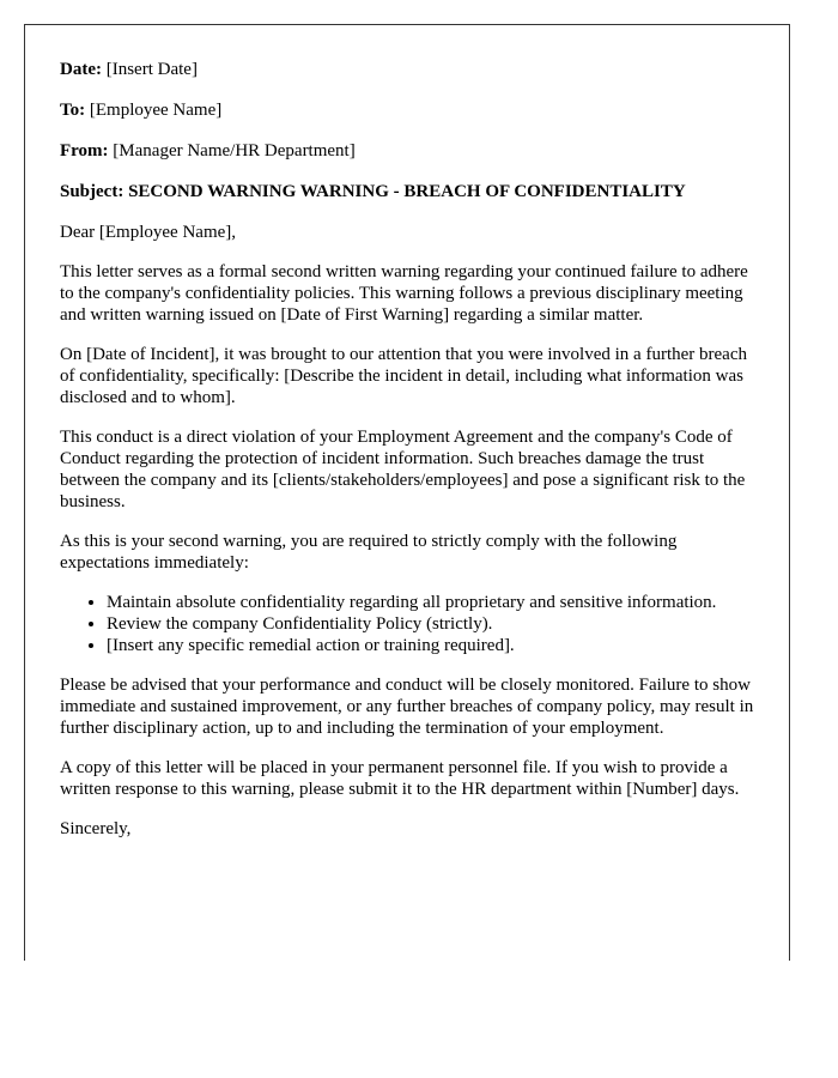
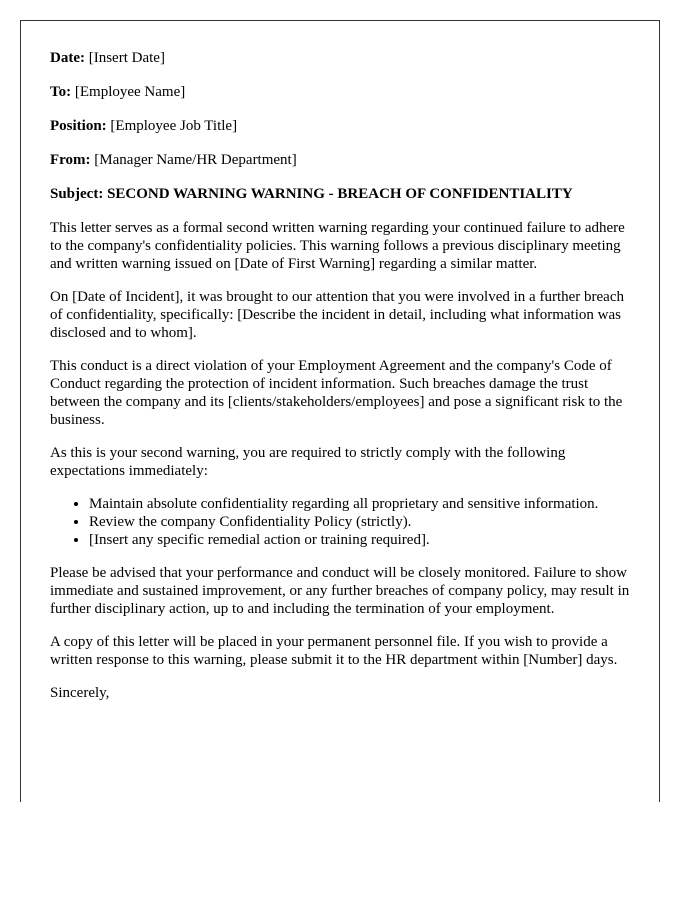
  Date: [Insert Date]
  To: [Employee Name]
+ Position: [Employee Job Title]
  From: [Manager Name/HR Department]
  Subject: SECOND WARNING WARNING - BREACH OF CONFIDENTIALITY
- Dear [Employee Name],
  This letter serves as a formal second written warning regarding your continued failure to adhere to the company's confidentiality policies. This warning follows a previous disciplinary meeting and written warning issued on [Date of First Warning] regarding a similar matter.
  On [Date of Incident], it was brought to our attention that you were involved in a further breach of confidentiality, specifically: [Describe the incident in detail, including what information was disclosed and to whom].
  This conduct is a direct violation of your Employment Agreement and the company's Code of Conduct regarding the protection of incident information. Such breaches damage the trust between the company and its [clients/stakeholders/employees] and pose a significant risk to the business.
  As this is your second warning, you are required to strictly comply with the following expectations immediately:
  Maintain absolute confidentiality regarding all proprietary and sensitive information.
  Review the company Confidentiality Policy (strictly).
  [Insert any specific remedial action or training required].
  Please be advised that your performance and conduct will be closely monitored. Failure to show immediate and sustained improvement, or any further breaches of company policy, may result in further disciplinary action, up to and including the termination of your employment.
  A copy of this letter will be placed in your permanent personnel file. If you wish to provide a written response to this warning, please submit it to the HR department within [Number] days.
  Sincerely,
